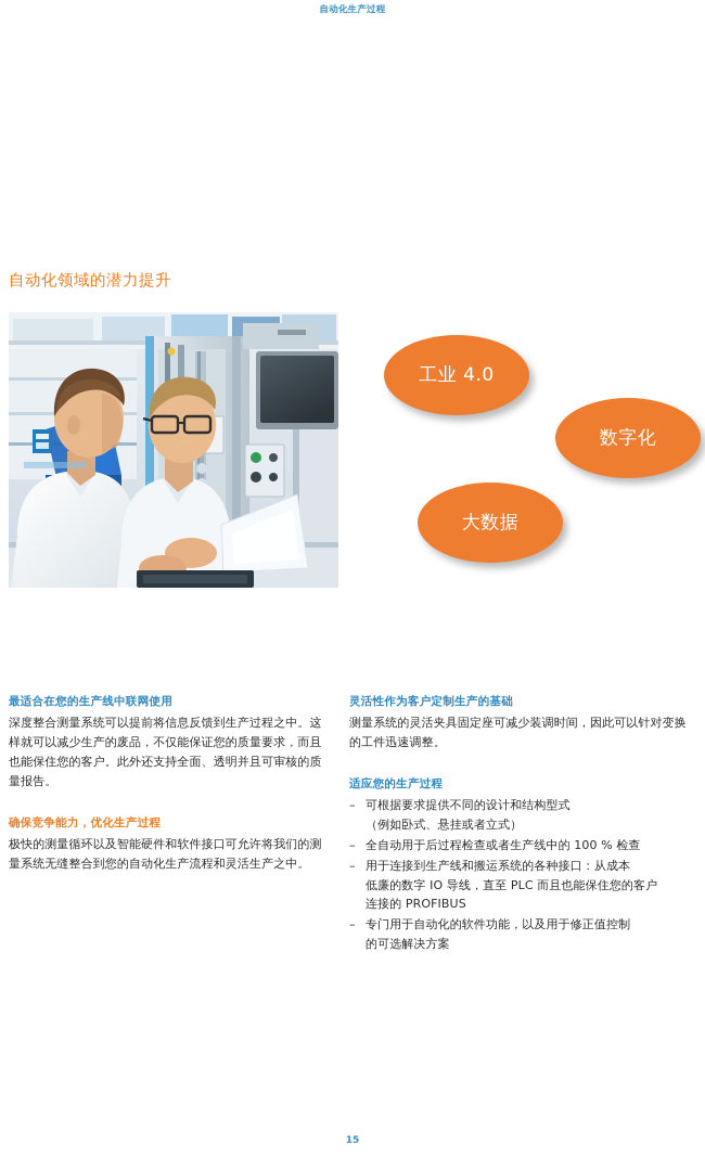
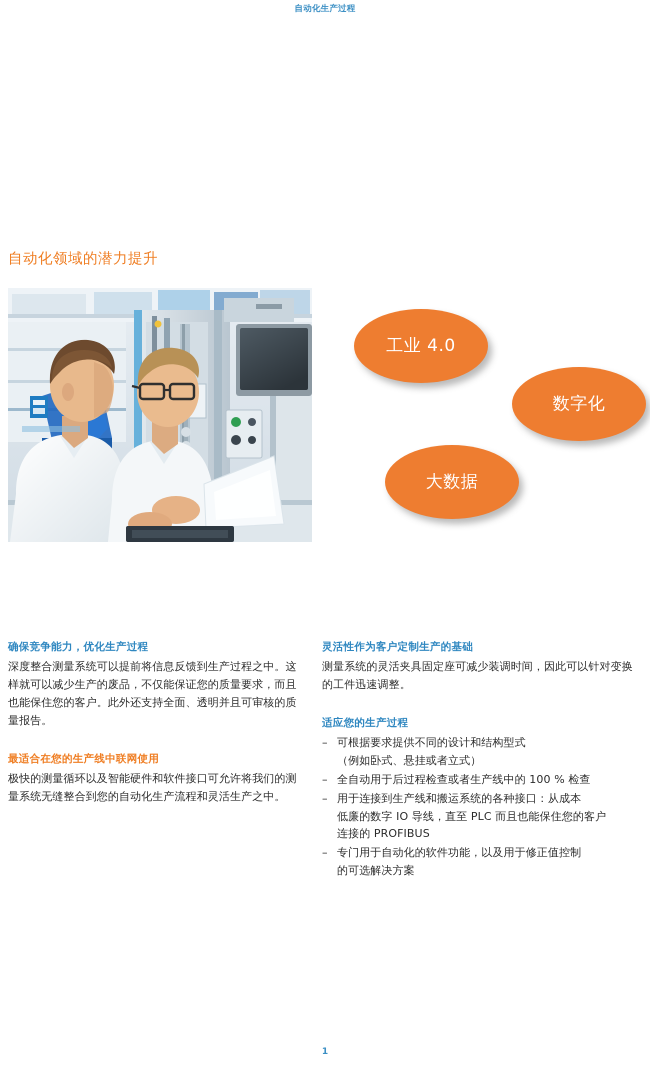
  自动化生产过程
  自动化领域的潜力提升
  工业 4.0
  数字化
  大数据
- 最适合在您的生产线中联网使用
+ 确保竞争能力，优化生产过程
  深度整合测量系统可以提前将信息反馈到生产过程之中。这样就可以减少生产的废品，不仅能保证您的质量要求，而且也能保住您的客户。此外还支持全面、透明并且可审核的质量报告。
- 确保竞争能力，优化生产过程
+ 最适合在您的生产线中联网使用
  极快的测量循环以及智能硬件和软件接口可允许将我们的测量系统无缝整合到您的自动化生产流程和灵活生产之中。
  灵活性作为客户定制生产的基础
  测量系统的灵活夹具固定座可减少装调时间，因此可以针对变换的工件迅速调整。
  适应您的生产过程
  –
  可根据要求提供不同的设计和结构型式
  （例如卧式、悬挂或者立式）
  –
  全自动用于后过程检查或者生产线中的 100 % 检查
  –
  用于连接到生产线和搬运系统的各种接口：从成本
  低廉的数字 IO 导线，直至 PLC 而且也能保住您的客户
  连接的 PROFIBUS
  –
  专门用于自动化的软件功能，以及用于修正值控制
  的可选解决方案
- 15
+ 1
